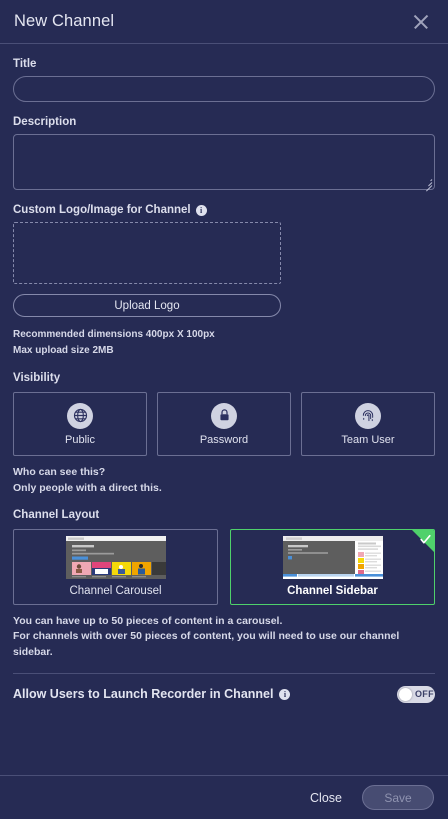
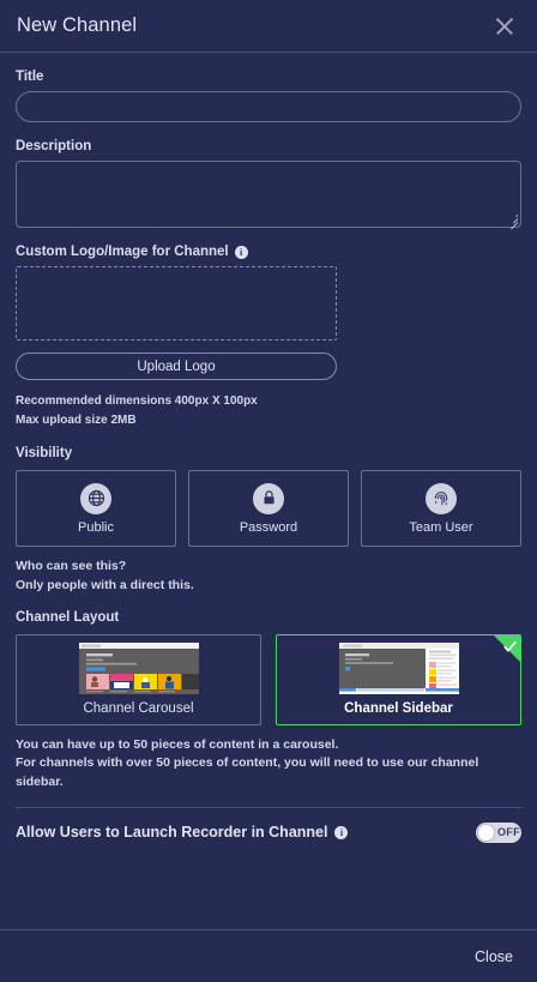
  New Channel
  Title
  Description
  Custom Logo/Image for Channel
  i
  Upload Logo
  Recommended dimensions 400px X 100px
  Max upload size 2MB
  Visibility
  Public
  Password
  Team User
  Who can see this?
  Only people with a direct this.
  Channel Layout
  Channel Carousel
  Channel Sidebar
  You can have up to 50 pieces of content in a carousel.
  For channels with over 50 pieces of content, you will need to use our channel sidebar.
  Allow Users to Launch Recorder in Channel
  i
  OFF
  Close
- Save
